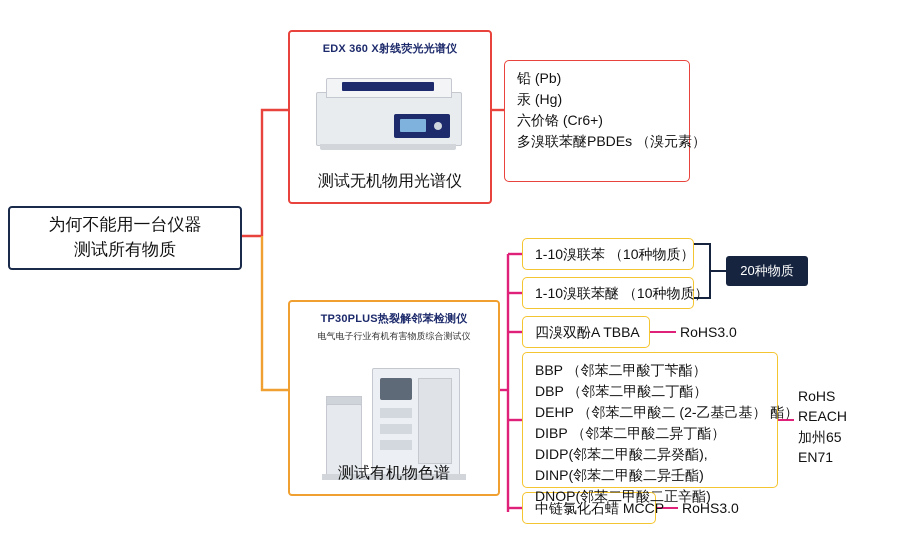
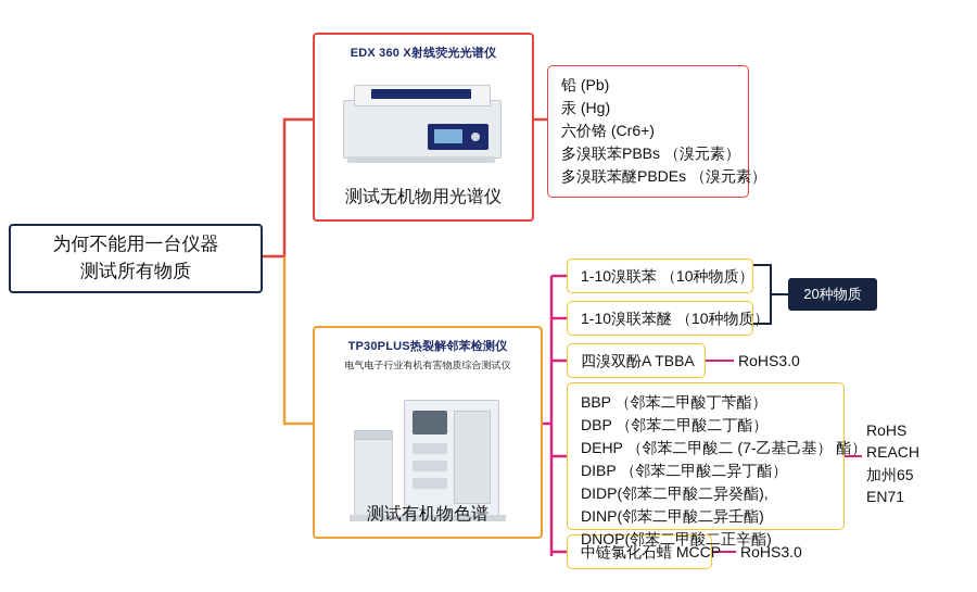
  为何不能用一台仪器
  测试所有物质
  EDX 360 X射线荧光光谱仪
  测试无机物用光谱仪
  铅 (Pb)
  汞 (Hg)
  六价铬 (Cr6+)
+ 多溴联苯PBBs （溴元素）
  多溴联苯醚PBDEs （溴元素）
  TP30PLUS热裂解邻苯检测仪
  电气电子行业有机有害物质综合测试仪
  测试有机物色谱
  1-10溴联苯 （10种物质）
  1-10溴联苯醚 （10种物质）
  四溴双酚A TBBA
  中链氯化石蜡 MCCP
  BBP （邻苯二甲酸丁苄酯）
  DBP （邻苯二甲酸二丁酯）
- DEHP （邻苯二甲酸二 (2-乙基己基） 酯）
+ DEHP （邻苯二甲酸二 (7-乙基己基） 酯）
  DIBP （邻苯二甲酸二异丁酯）
  DIDP(邻苯二甲酸二异癸酯),
  DINP(邻苯二甲酸二异壬酯)
  DNOP(邻苯二甲酸二正辛酯)
  20种物质
  RoHS3.0
  RoHS3.0
  RoHS
  REACH
  加州65
  EN71
